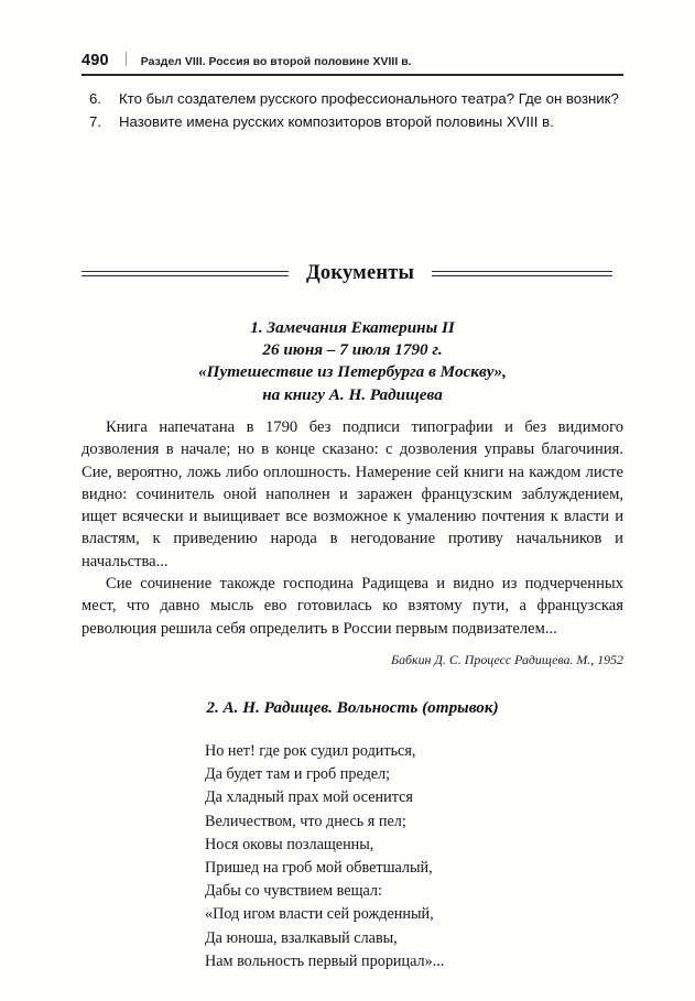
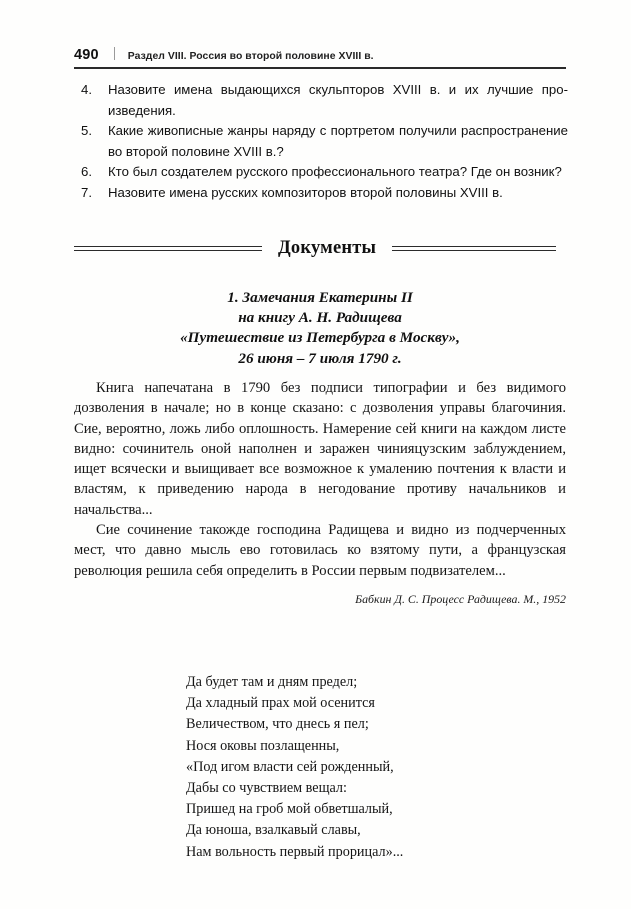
  490
  Раздел VIII. Россия во второй половине XVIII в.
+ 4.
+ Назовите имена выдающихся скульпторов XVIII в. и их лучшие про­изведения.
+ 5.
+ Какие живописные жанры наряду с портретом получили распро­странение во второй половине XVIII в.?
  6.
  Кто был создателем русского профессионального театра? Где он возник?
  7.
  Назовите имена русских композиторов второй половины XVIII в.
  Документы
  1. Замечания Екатерины II
- 26 июня – 7 июля 1790 г.
+ на книгу А. Н. Радищева
  «Путешествие из Петербурга в Москву»,
- на книгу А. Н. Радищева
+ 26 июня – 7 июля 1790 г.
- Книга напечатана в 1790 без подписи типографии и без видимого дозволения в начале; но в конце сказано: с дозволения управы благо­чиния. Сие, вероятно, ложь либо оплошность. Намерение сей книги на каждом листе видно: сочинитель оной наполнен и заражен фран­цузским заблуждением, ищет всячески и выищивает все возможное к умалению почтения к власти и властям, к приведению народа в не­годование противу начальников и начальства...
+ Книга напечатана в 1790 без подписи типографии и без видимого дозволения в начале; но в конце сказано: с дозволения управы благо­чиния. Сие, вероятно, ложь либо оплошность. Намерение сей книги на каждом листе видно: сочинитель оной наполнен и заражен чиния­цузским заблуждением, ищет всячески и выищивает все возможное к умалению почтения к власти и властям, к приведению народа в не­годование противу начальников и начальства...
  Сие сочинение такожде господина Радищева и видно из под­черченных мест, что давно мысль ево готовилась ко взятому пути, а французская революция решила себя определить в России первым подвизателем...
  Бабкин Д. С. Процесс Радищева. М., 1952
- 2. А. Н. Радищев. Вольность (отрывок)
- Но нет! где рок судил родиться,
- Да будет там и гроб предел;
+ Да будет там и дням предел;
  Да хладный прах мой осенится
  Величеством, что днесь я пел;
  Нося оковы позлащенны,
- Пришед на гроб мой обветшалый,
+ «Под игом власти сей рожденный,
  Дабы со чувствием вещал:
- «Под игом власти сей рожденный,
+ Пришед на гроб мой обветшалый,
  Да юноша, взалкавый славы,
  Нам вольность первый прорицал»...
